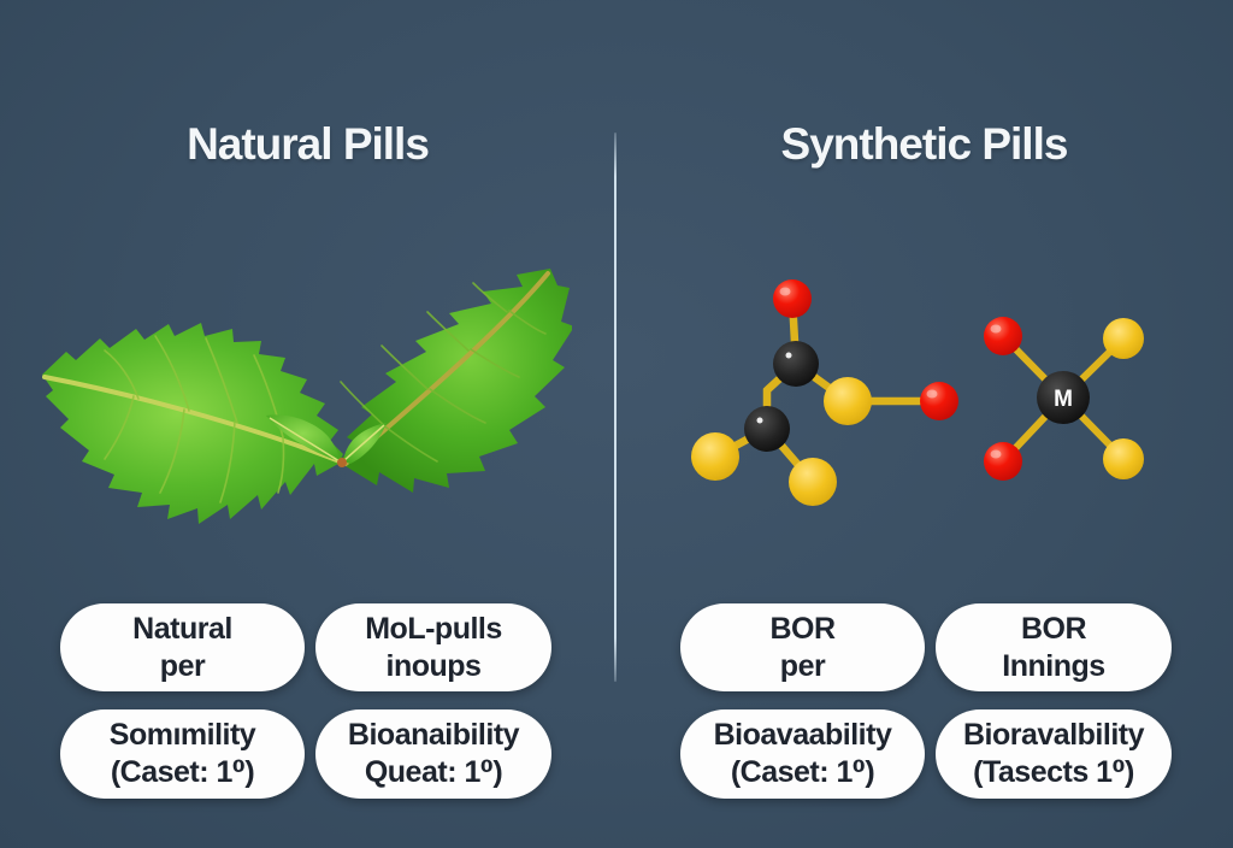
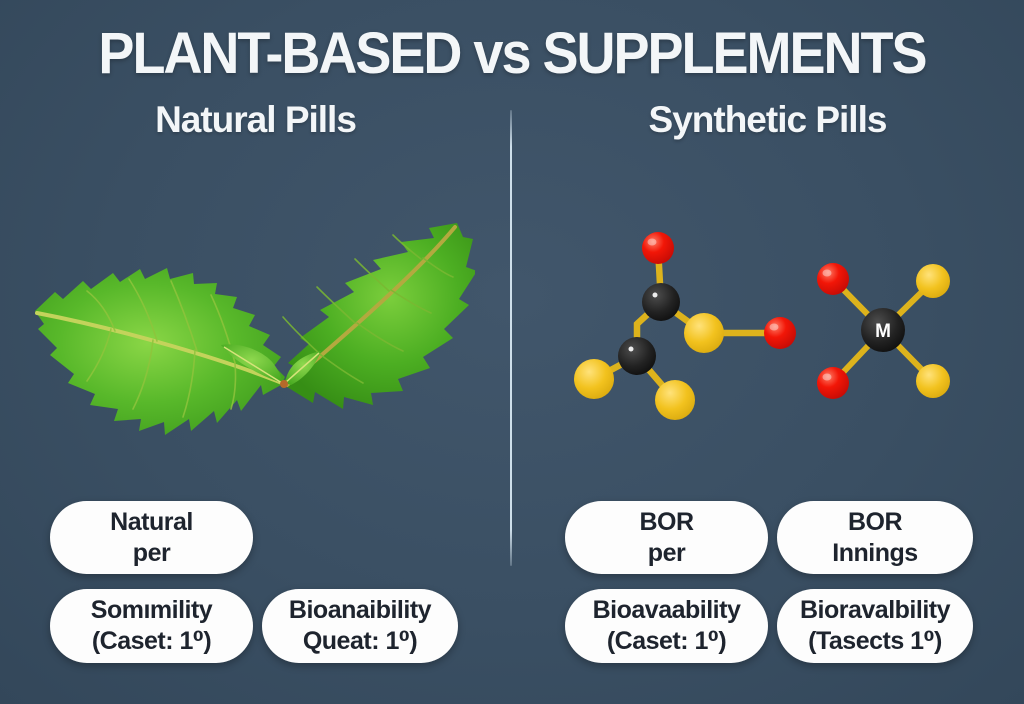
+ PLANT-BASED vs SUPPLEMENTS
  Natural Pills
  Synthetic Pills
  M
  Natural
  per
- MoL-pulls
- inoups
  Somımility
  (Caset: 1⁰)
  Bioanaibility
  Queat: 1⁰)
  BOR
  per
  BOR
  Innings
  Bioavaability
  (Caset: 1⁰)
  Bioravalbility
  (Tasects 1⁰)
